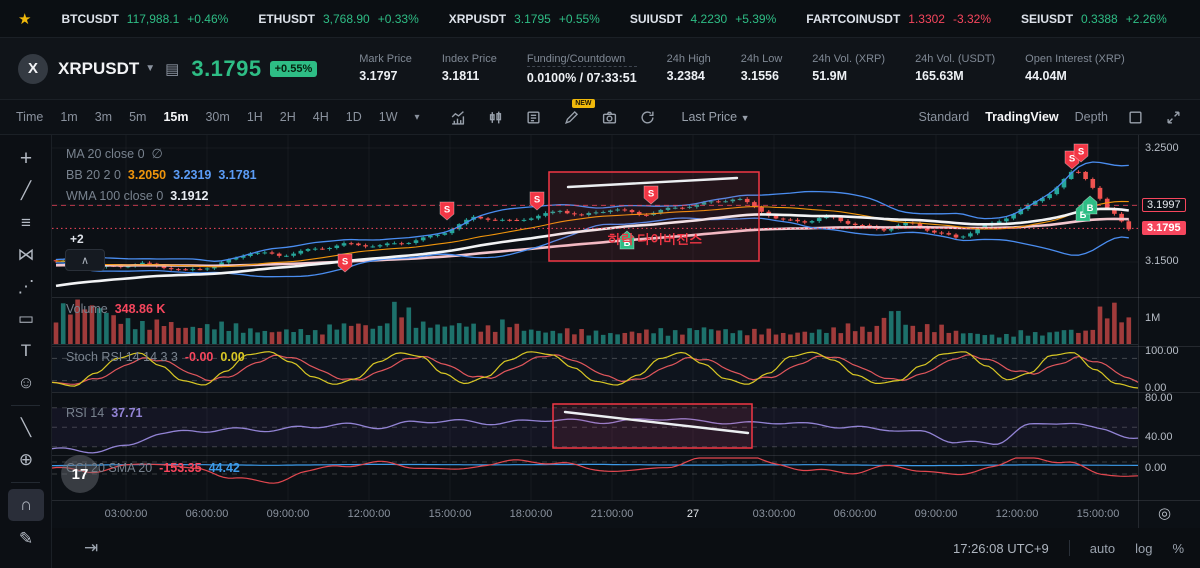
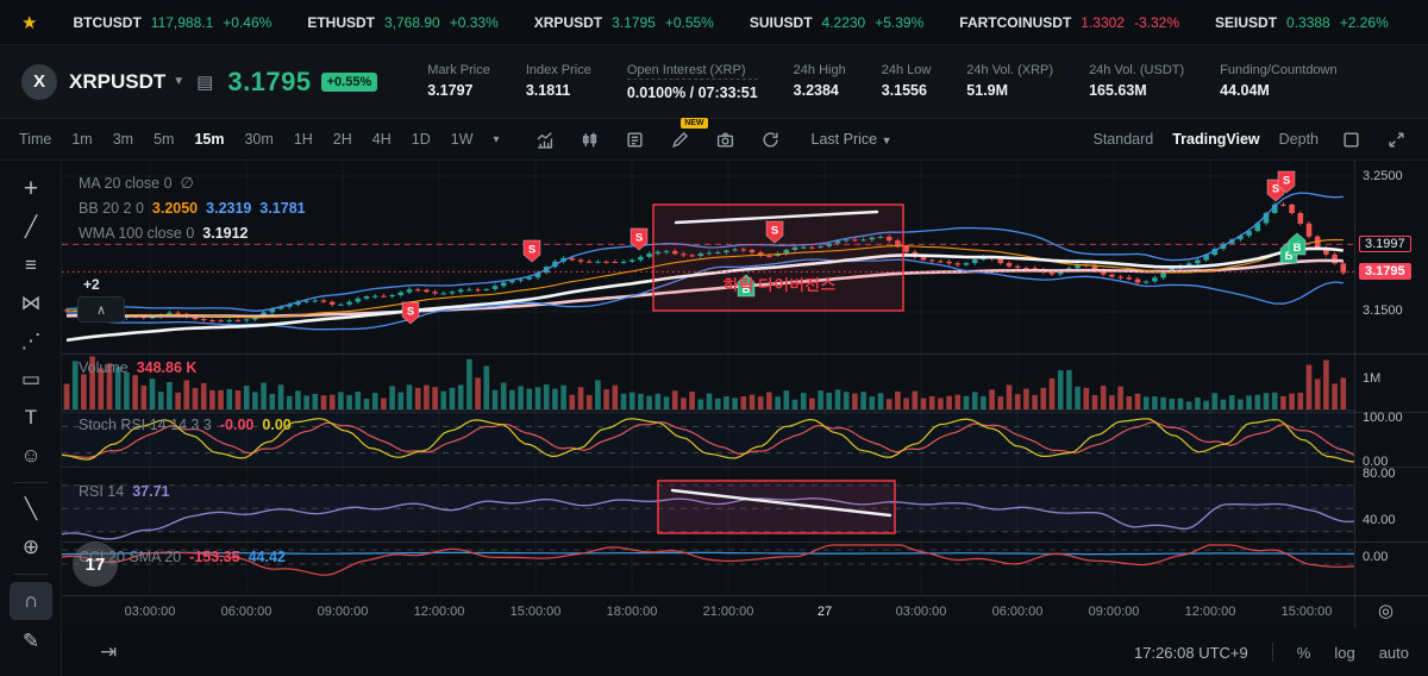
  ★
  BTCUSDT
  117,988.1
  +0.46%
  ETHUSDT
  3,768.90
  +0.33%
  XRPUSDT
  3.1795
  +0.55%
  SUIUSDT
  4.2230
  +5.39%
  FARTCOINUSDT
  1.3302
  -3.32%
  SEIUSDT
  0.3388
  +2.26%
  X
  XRPUSDT
  ▼
  ▤
  3.1795
  +0.55%
  Mark Price
  3.1797
  Index Price
  3.1811
- Funding/Countdown
+ Open Interest (XRP)
  0.0100% / 07:33:51
  24h High
  3.2384
  24h Low
  3.1556
  24h Vol. (XRP)
  51.9M
  24h Vol. (USDT)
  165.63M
- Open Interest (XRP)
+ Funding/Countdown
  44.04M
  Time
  1m
  3m
  5m
  15m
  30m
  1H
  2H
  4H
  1D
  1W
  ▾
  Last Price ▼
  Standard
  TradingView
  Depth
  +
  ╱
  ≡
  ⋈
  ⋰
  ▭
  T
  ☺
  ╲
  ⊕
  ∩
  ✎
  S
  S
  S
  S
  S
  S
  B
  B
  B
  하락 다이버전스
  MA 20 close 0
  ∅
  BB 20 2 0
  3.2050
  3.2319
  3.1781
  WMA 100 close 0
  3.1912
  +2
  ∧
  Volume
  348.86 K
  Stoch RSI 14 14 3 3
  -0.00
  0.00
  RSI 14
  37.71
  CCI 20 SMA 20
  -153.35
  44.42
  17
  3.2500
  3.1997
  3.1795
  3.1500
  1M
  100.00
  0.00
  80.00
  40.00
  0.00
  03:00:00
  06:00:00
  09:00:00
  12:00:00
  15:00:00
  18:00:00
  21:00:00
  27
  03:00:00
  06:00:00
  09:00:00
  12:00:00
  15:00:00
  ◎
  ⇥
  17:26:08 UTC+9
- auto
+ %
  log
- %
+ auto
